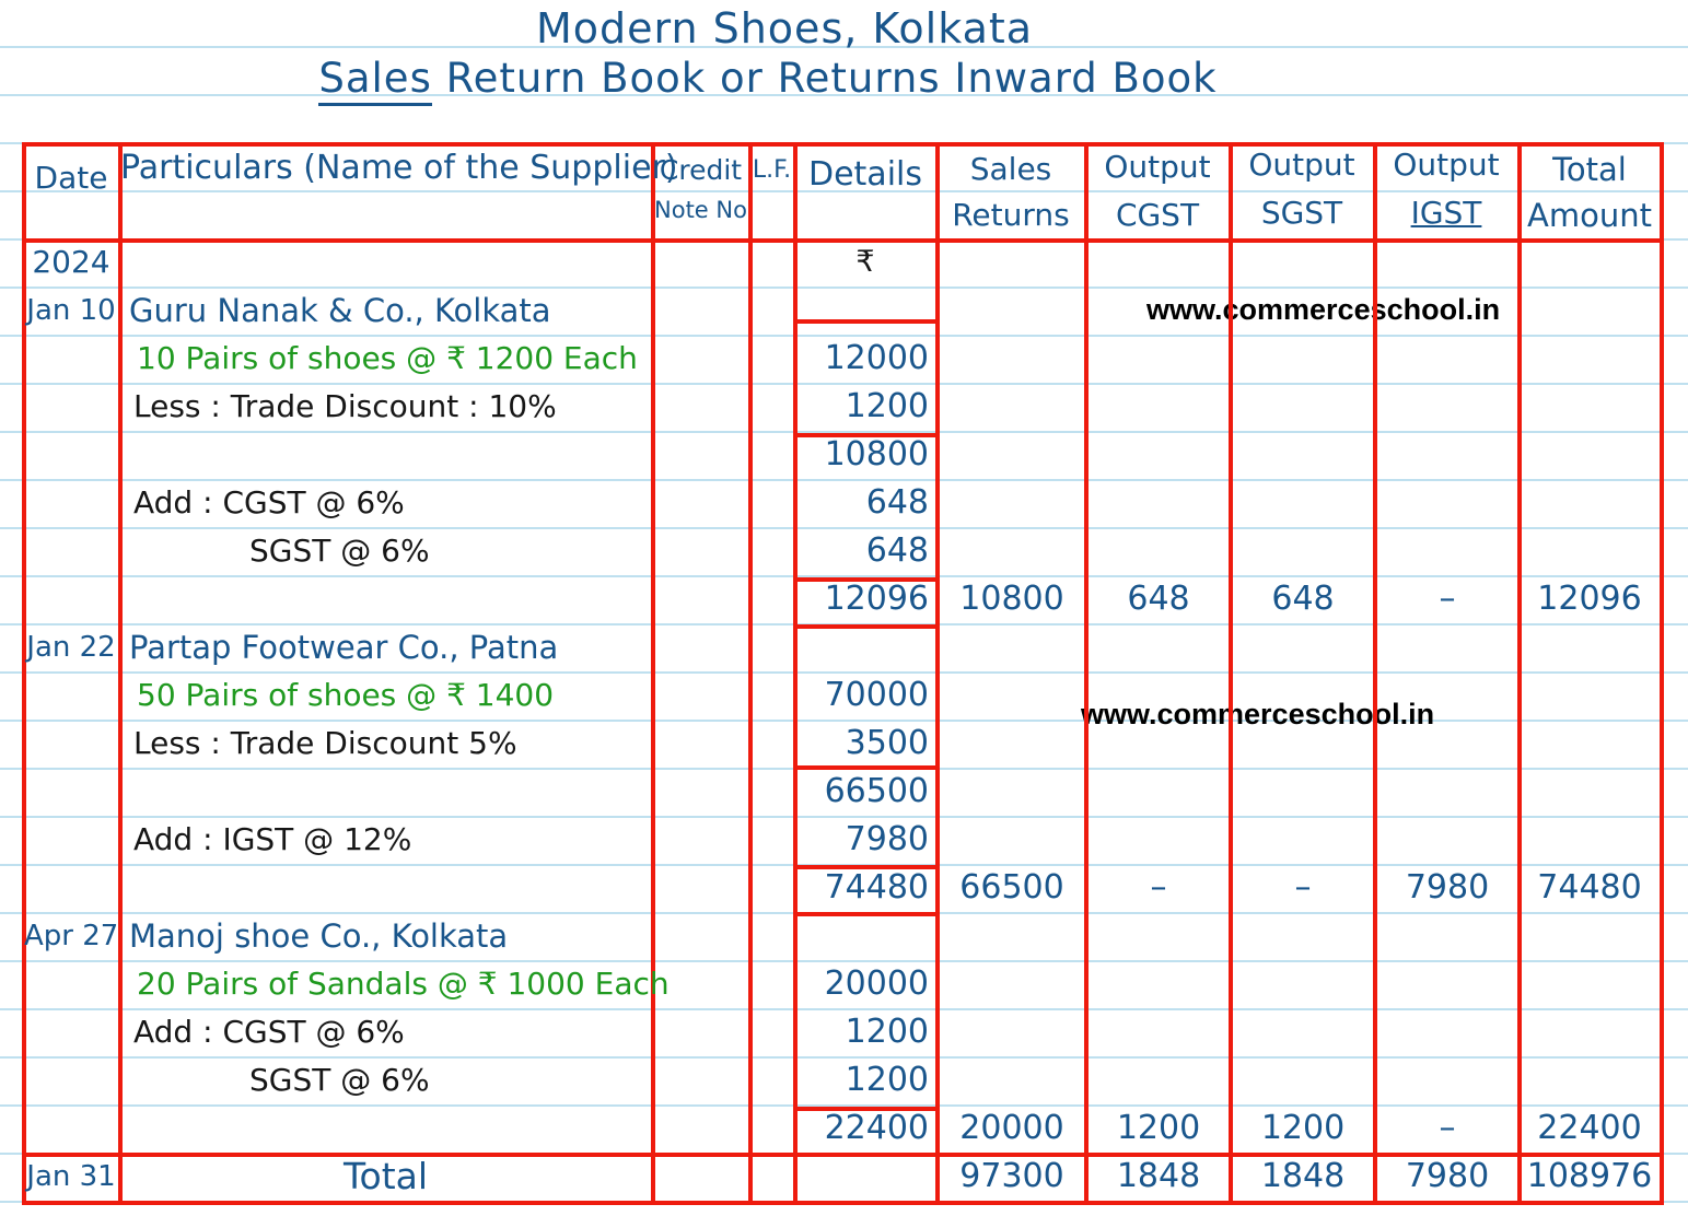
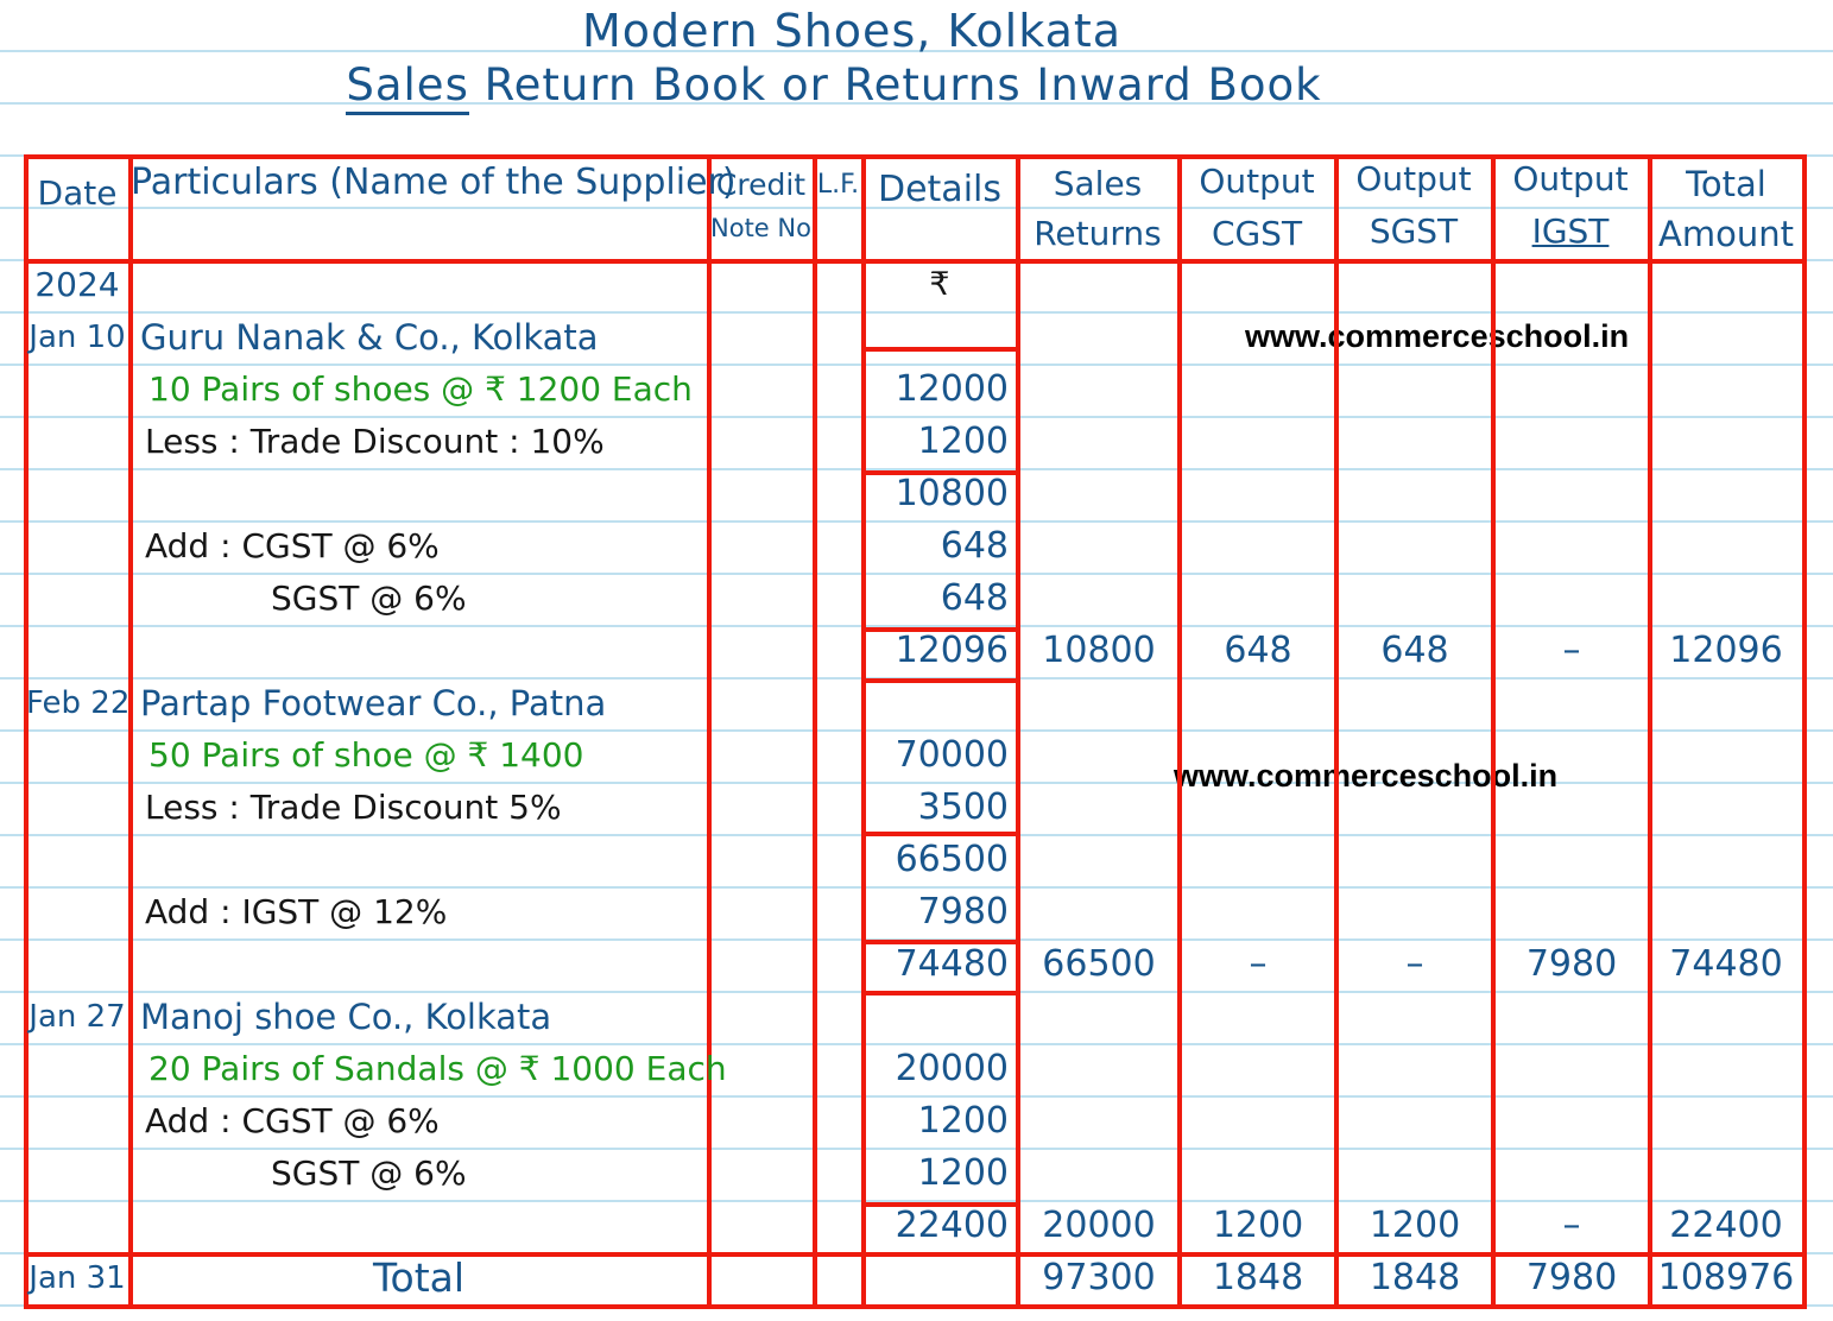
  Modern Shoes, Kolkata
  Sales Return Book or Returns Inward Book
  www.ommerceschool.in
  www.comerceschool.in
  Date
  Particulars (Name of the Supplie
  Credit
  Note No
  L.F.
  Details
  Sales
  Returns
  Output
  CGST
  Output
  SGST
  Output
  IGST
  Total
  Amount
  2024
  Jan 10
- Jan 22
+ Feb 22
- Apr 27
+ Jan 27
  Jan 31
  ₹
  Guru Nanak & Co., Kolkata
  10 Pairs of shoes @ ₹ 1200 Each
  Less : Trade Discount : 10%
  Add : CGST @ 6%
  SGST @ 6%
  12000
  1200
  10800
  648
  648
  12096
  10800
  648
  648
  –
  12096
  Partap Footwear Co., Patna
- 50 Pairs of shoes @ ₹ 1400
+ 50 Pairs of shoe @ ₹ 1400
  Less : Trade Discount 5%
  Add : IGST @ 12%
  70000
  3500
  66500
  7980
  74480
  66500
  –
  –
  7980
  74480
  Manoj shoe Co., Kolkata
  20 Pairs of Sandals @ ₹ 1000 Each
  Add : CGST @ 6%
  SGST @ 6%
  20000
  1200
  1200
  22400
  20000
  1200
  1200
  –
  22400
  Total
  97300
  1848
  1848
  7980
  108976
